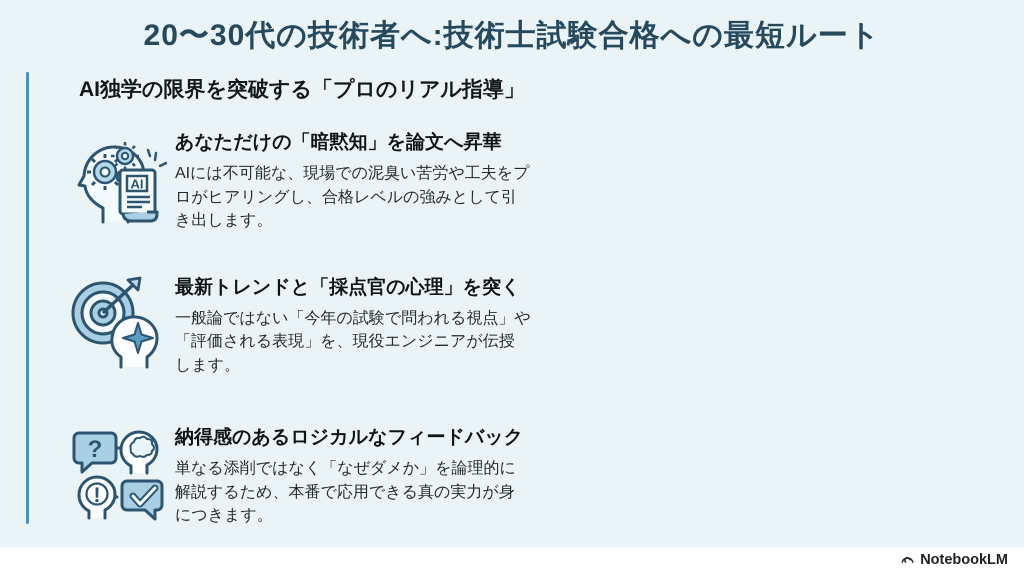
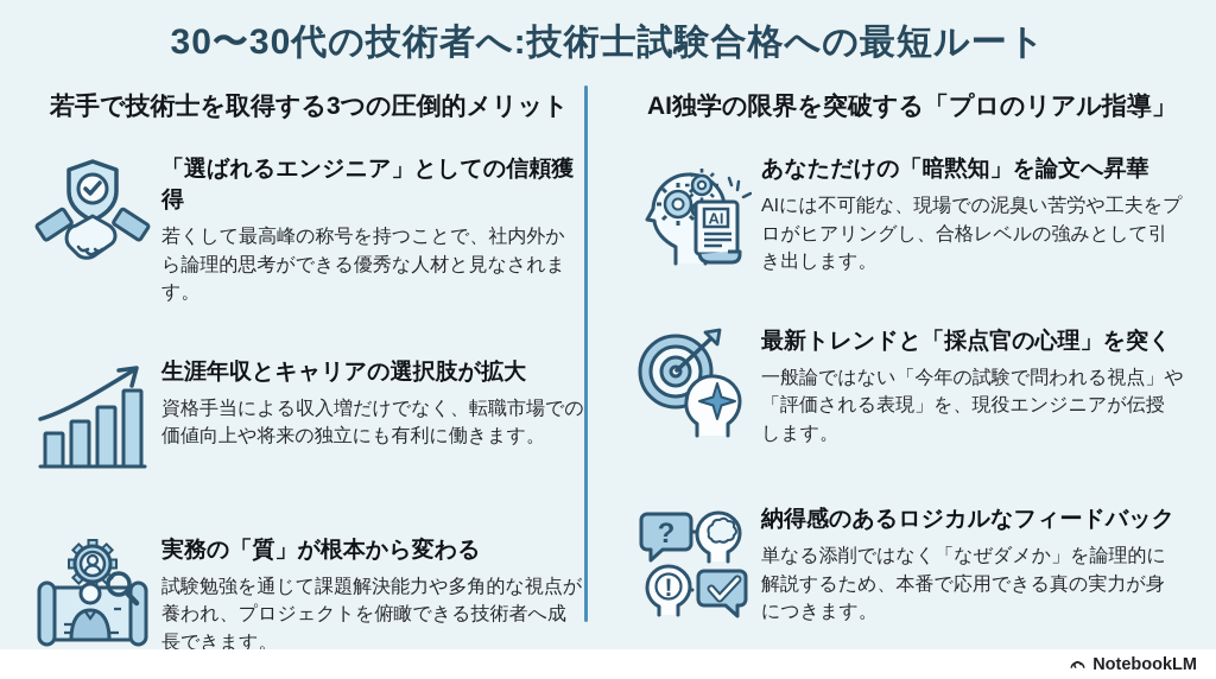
- 20〜30代の技術者へ:技術士試験合格への最短ルート
+ 30〜30代の技術者へ:技術士試験合格への最短ルート
+ 若手で技術士を取得する3つの圧倒的メリット
+ 「選ばれるエンジニア」としての信頼獲得
+ 若くして最高峰の称号を持つことで、社内外から論理的思考ができる優秀な人材と見なされます。
+ 生涯年収とキャリアの選択肢が拡大
+ 資格手当による収入増だけでなく、転職市場での価値向上や将来の独立にも有利に働きます。
+ 実務の「質」が根本から変わる
+ 試験勉強を通じて課題解決能力や多角的な視点が養われ、プロジェクトを俯瞰できる技術者へ成長できます。
  AI独学の限界を突破する「プロのリアル指導」
  AI
  あなただけの「暗黙知」を論文へ昇華
  AIには不可能な、現場での泥臭い苦労や工夫をプロがヒアリングし、合格レベルの強みとして引き出します。
  最新トレンドと「採点官の心理」を突く
  一般論ではない「今年の試験で問われる視点」や「評価される表現」を、現役エンジニアが伝授します。
  ?
  !
  納得感のあるロジカルなフィードバック
  単なる添削ではなく「なぜダメか」を論理的に解説するため、本番で応用できる真の実力が身につきます。
  NotebookLM
